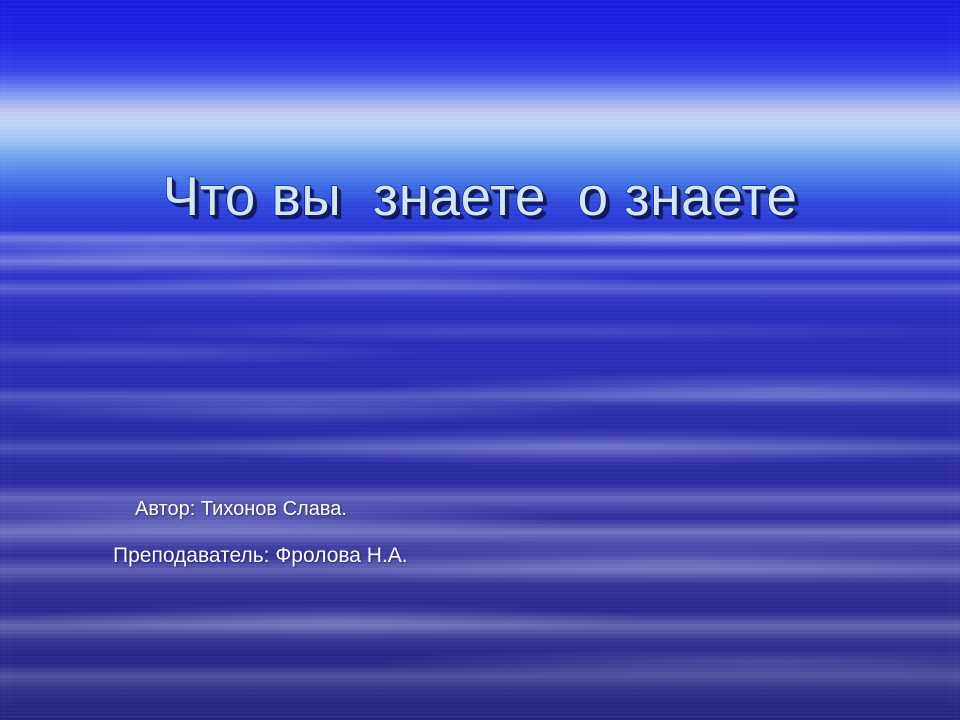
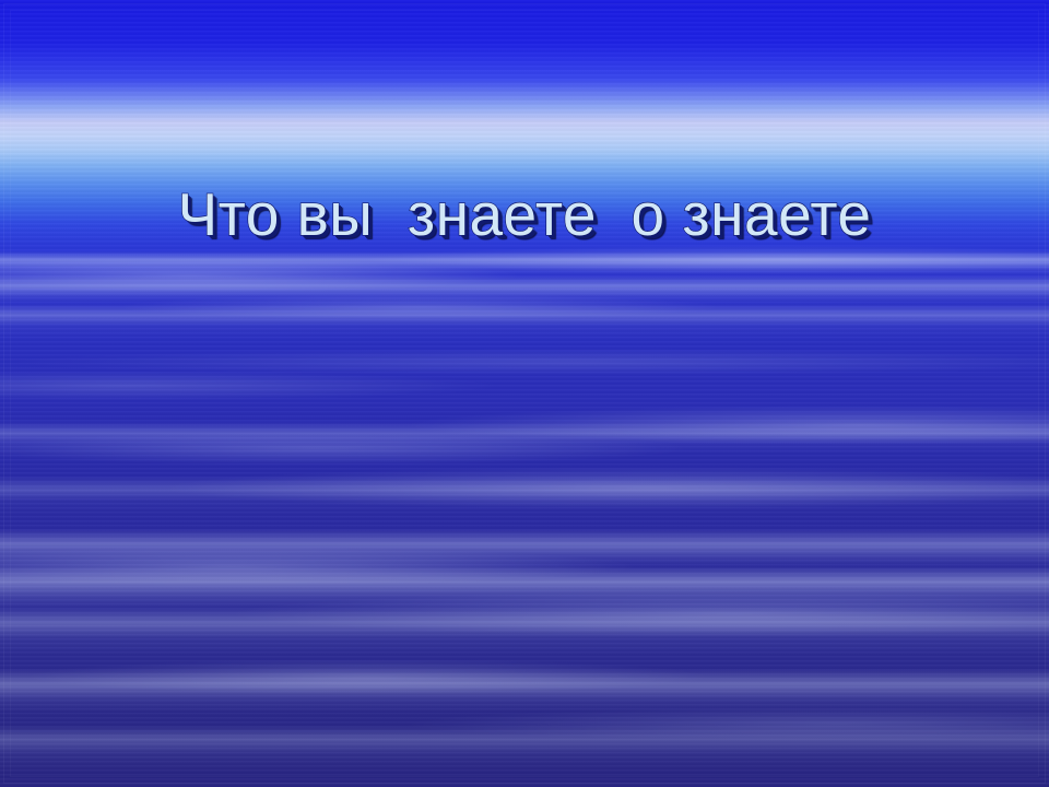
  Что вы знаете о знаете
- Автор: Тихонов Слава.
- Преподаватель: Фролова Н.А.
